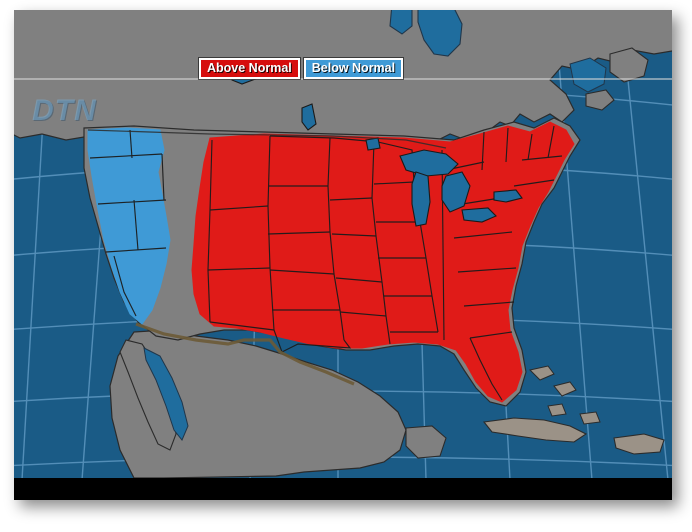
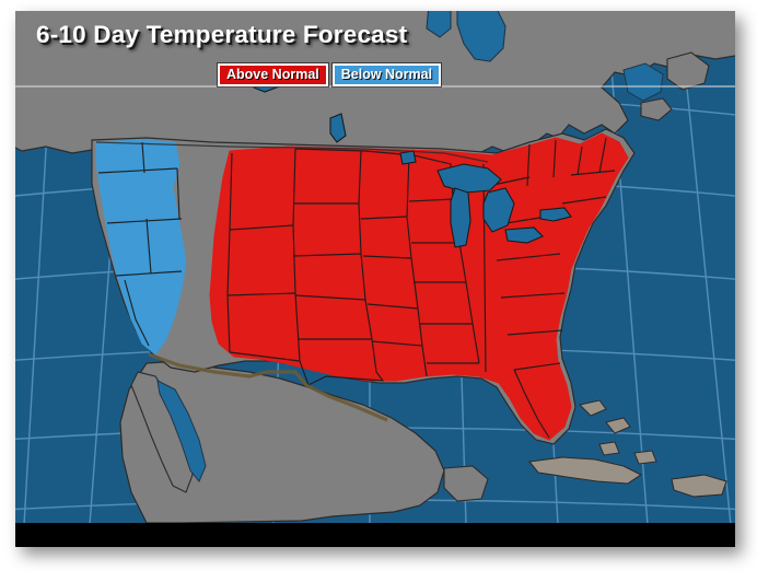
+ 6-10 Day Temperature Forecast
  Above Normal
  Below Normal
- DTN
